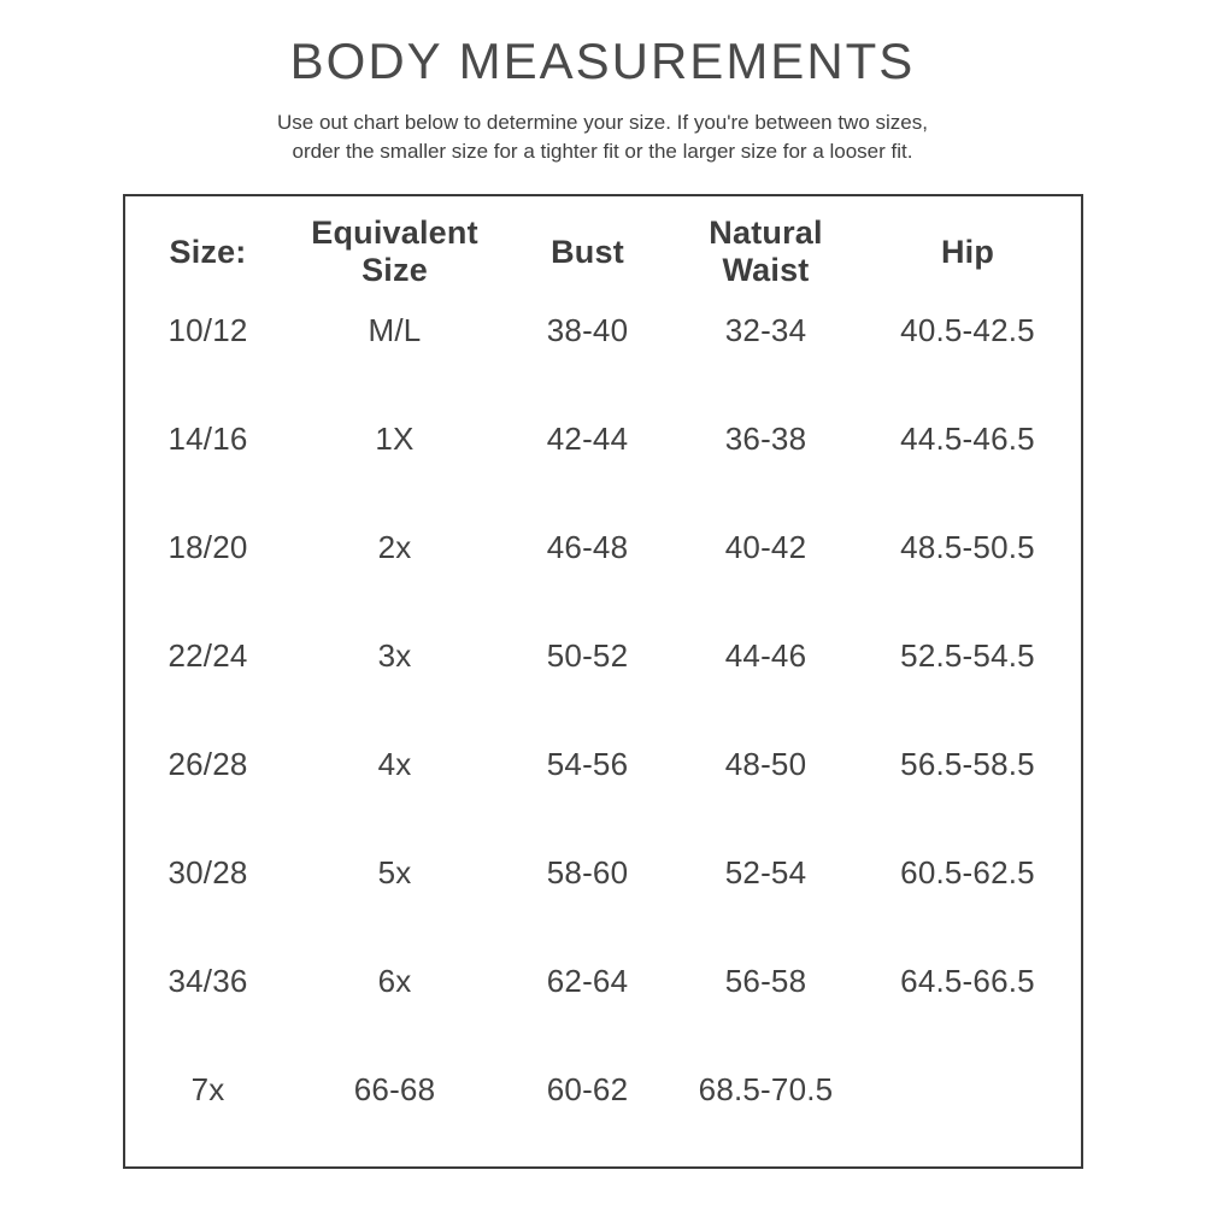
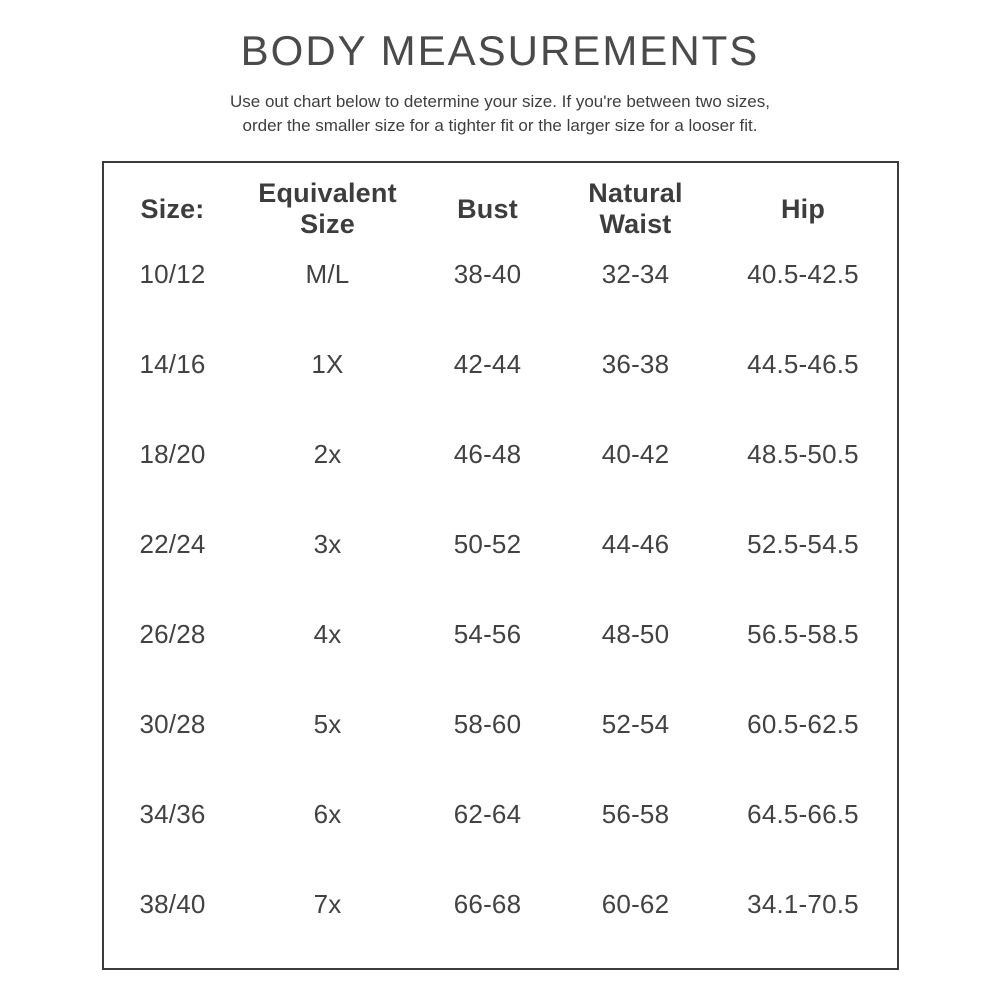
  BODY MEASUREMENTS
  Use out chart below to determine your size. If you're between two sizes,
  order the smaller size for a tighter fit or the larger size for a looser fit.
  Size:
  Equivalent Size
  Bust
  Natural Waist
  Hip
  10/12
  M/L
  38-40
  32-34
  40.5-42.5
  14/16
  1X
  42-44
  36-38
  44.5-46.5
  18/20
  2x
  46-48
  40-42
  48.5-50.5
  22/24
  3x
  50-52
  44-46
  52.5-54.5
  26/28
  4x
  54-56
  48-50
  56.5-58.5
  30/28
  5x
  58-60
  52-54
  60.5-62.5
  34/36
  6x
  62-64
  56-58
  64.5-66.5
+ 38/40
  7x
  66-68
  60-62
- 68.5-70.5
+ 34.1-70.5
